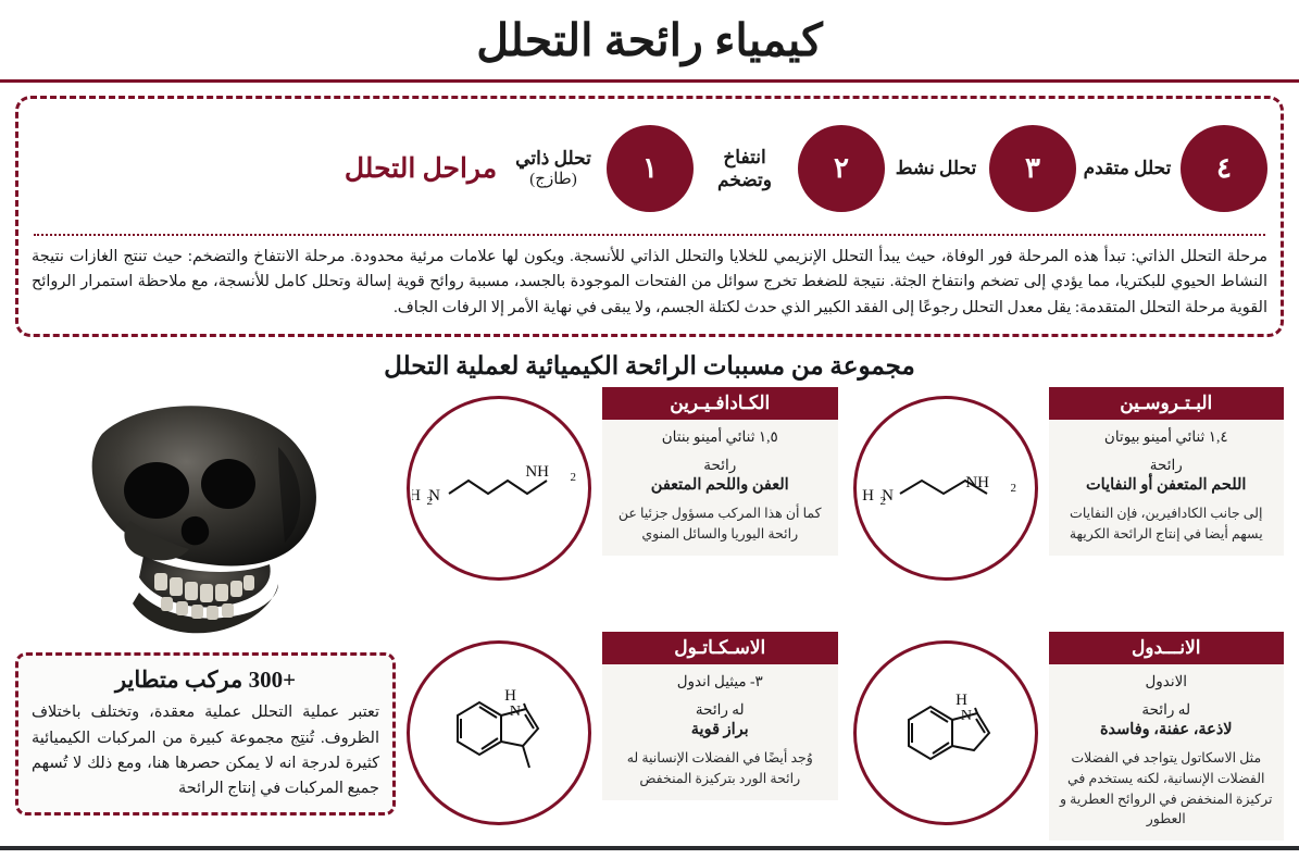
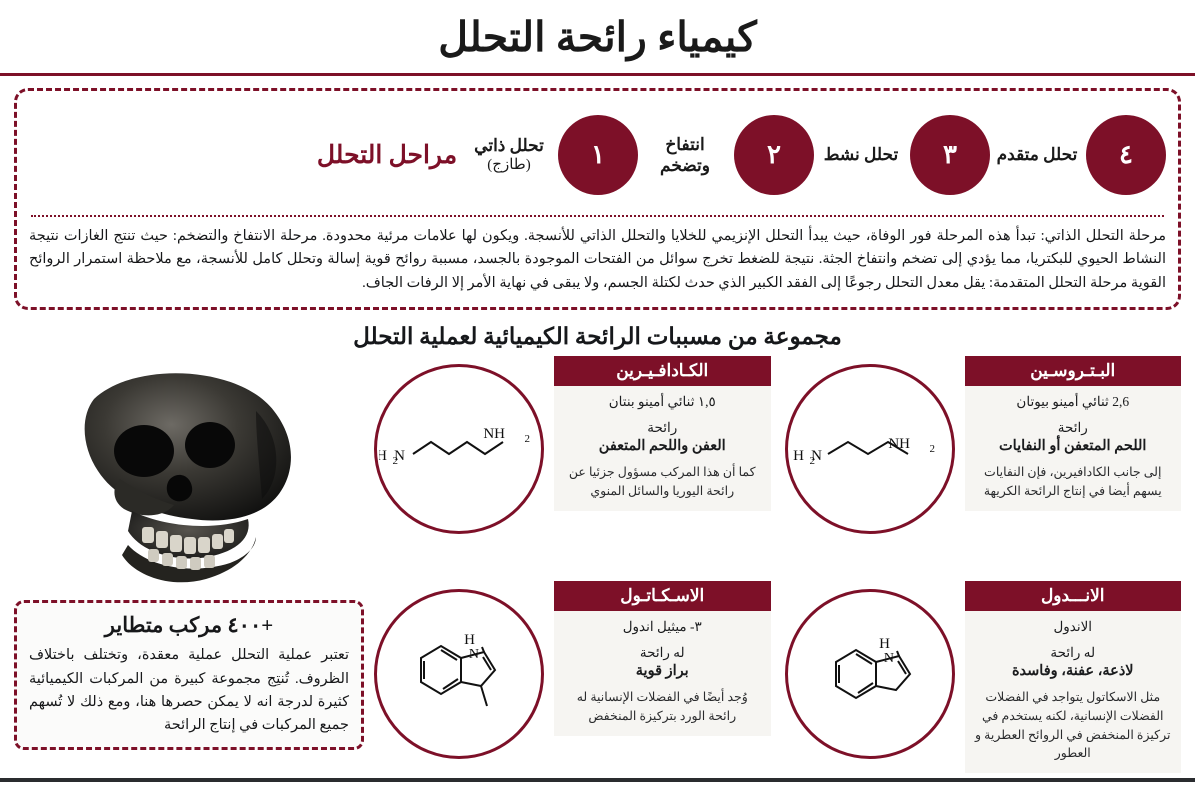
  كيمياء رائحة التحلل
  ٤
  تحلل متقدم
  ٣
  تحلل نشط
  ٢
  انتفاخ وتضخم
  ١
  تحلل ذاتي
  (طازج)
  مراحل التحلل
  مرحلة التحلل الذاتي: تبدأ هذه المرحلة فور الوفاة، حيث يبدأ التحلل الإنزيمي للخلايا والتحلل الذاتي للأنسجة. ويكون لها علامات مرئية محدودة. مرحلة الانتفاخ والتضخم: حيث تنتج الغازات نتيجة النشاط الحيوي للبكتريا، مما يؤدي إلى تضخم وانتفاخ الجثة. نتيجة للضغط تخرج سوائل من الفتحات الموجودة بالجسد، مسببة روائح قوية إسالة وتحلل كامل للأنسجة، مع ملاحظة استمرار الروائح القوية مرحلة التحلل المتقدمة: يقل معدل التحلل رجوعًا إلى الفقد الكبير الذي حدث لكتلة الجسم، ولا يبقى في نهاية الأمر إلا الرفات الجاف.
  مجموعة من مسببات الرائحة الكيميائية لعملية التحلل
  البـتـروسـين
- ١,٤ ثنائي أمينو بيوتان
+ 2,6 ثنائي أمينو بيوتان
  رائحة
  اللحم المتعفن أو النفايات
  إلى جانب الكادافيرين، فإن النفايات يسهم أيضا في إنتاج الرائحة الكريهة
  H
  2
  N
  NH
  2
  الكـادافـيـرين
  ١,٥ ثنائي أمينو بنتان
  رائحة
  العفن واللحم المتعفن
  كما أن هذا المركب مسؤول جزئيا عن رائحة اليوريا والسائل المنوي
  H
  2
  N
  NH
  2
  الانـــدول
  الاندول
  له رائحة
  لاذعة، عفنة، وفاسدة
  مثل الاسكاتول يتواجد في الفضلات الفضلات الإنسانية، لكنه يستخدم في تركيزة المنخفض في الروائح العطرية و العطور
  H
  N
  الاسـكـاتـول
  ٣- ميثيل اندول
  له رائحة
  براز قوية
  وُجد أيضًا في الفضلات الإنسانية له رائحة الورد بتركيزة المنخفض
  H
  N
- +300 مركب متطاير
+ +٤٠٠ مركب متطاير
  تعتبر عملية التحلل عملية معقدة، وتختلف باختلاف الظروف. تُنتِج مجموعة كبيرة من المركبات الكيميائية كثيرة لدرجة انه لا يمكن حصرها هنا، ومع ذلك لا تُسهم جميع المركبات في إنتاج الرائحة
